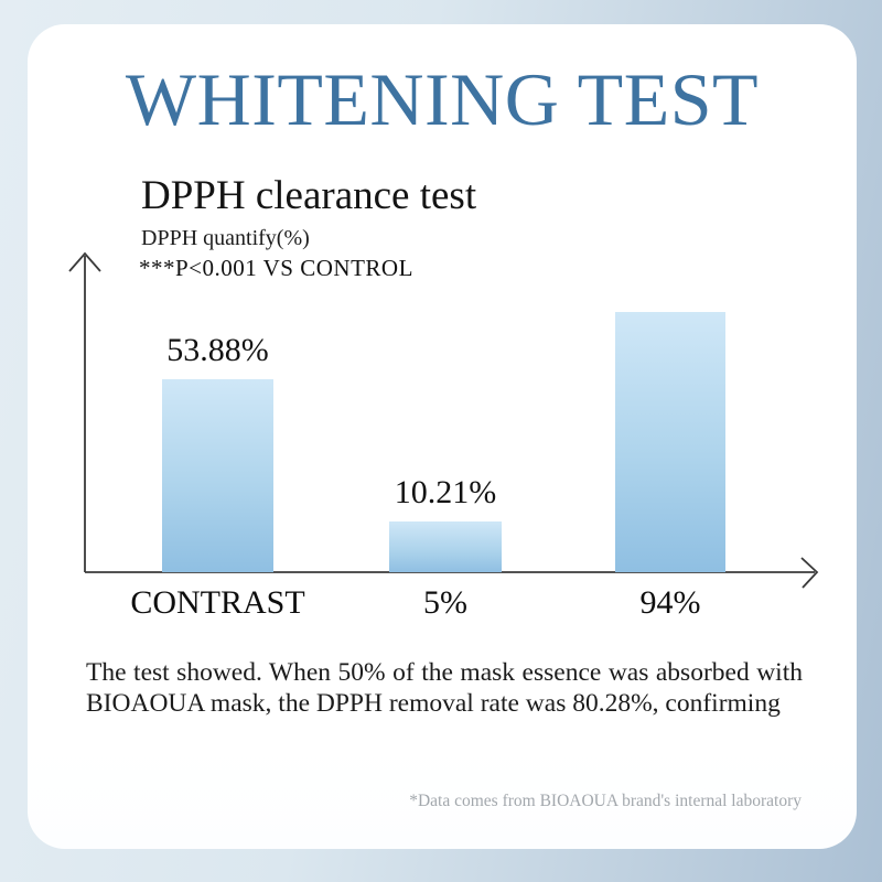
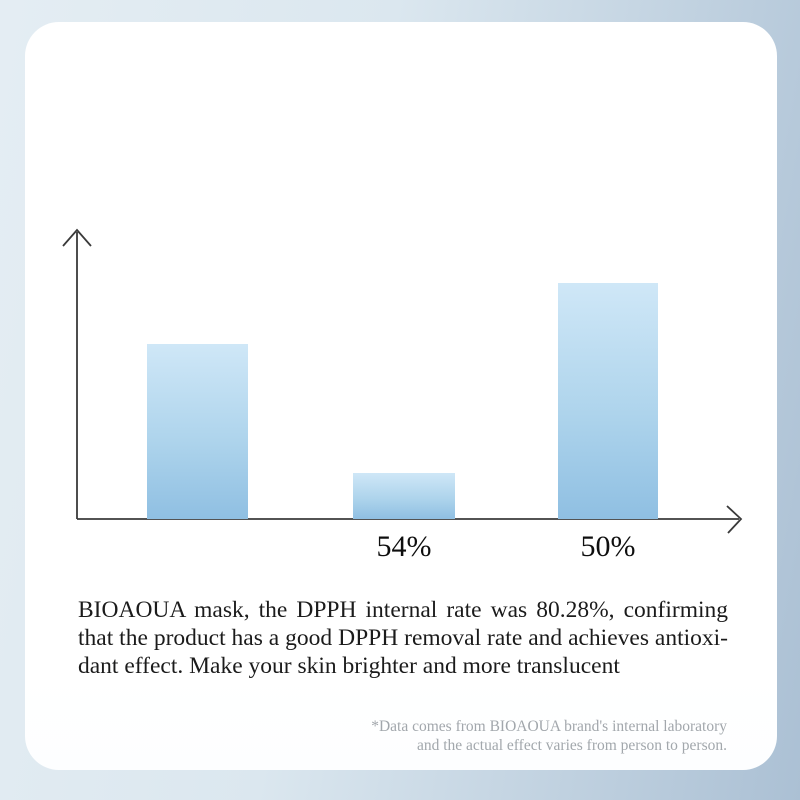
- WHITENING TEST
- DPPH clearance test
- DPPH quantify(%)
- ***P<0.001 VS CONTROL
- 53.88%
- CONTRAST
- 10.21%
- 5%
+ 54%
- 94%
+ 50%
- The test showed. When 50% of the mask essence was absorbed with
- BIOAOUA mask, the DPPH removal rate was 80.28%, confirming
+ BIOAOUA mask, the DPPH internal rate was 80.28%, confirming
+ that the product has a good DPPH removal rate and achieves antioxi-
+ dant effect. Make your skin brighter and more translucent
  *Data comes from BIOAOUA brand's internal laboratory
+ and the actual effect varies from person to person.
